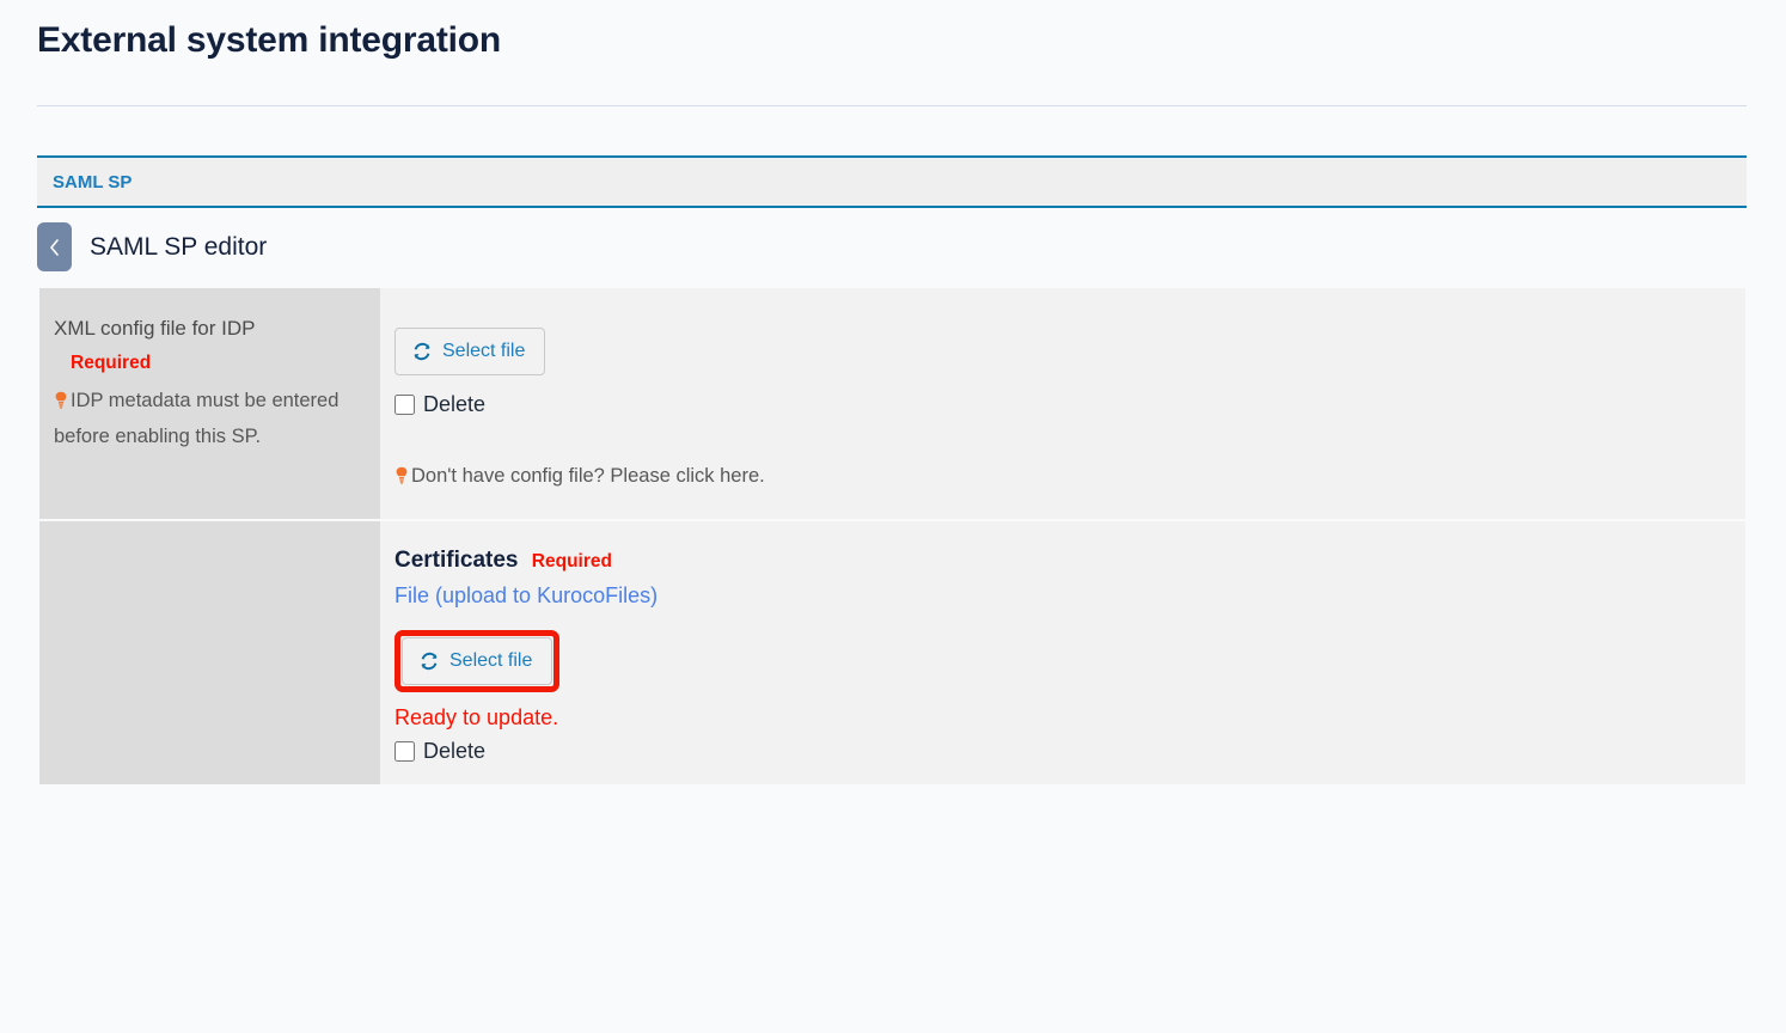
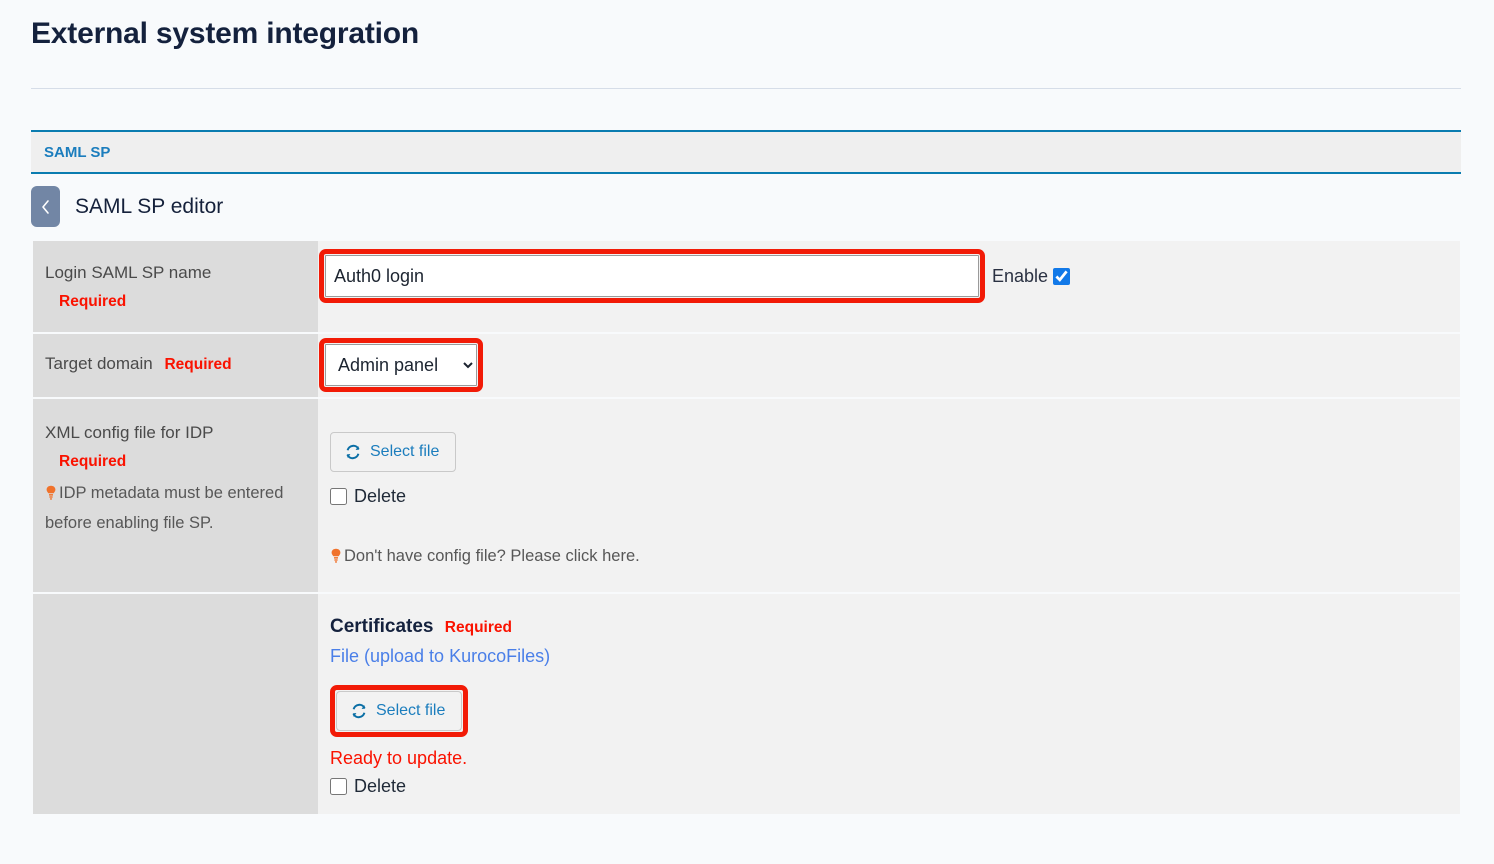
  External system integration
  SAML SP
  SAML SP editor
+ Login SAML SP name Required	Auth0 login Enable
+ Target domain Required	Admin panel
- XML config file for IDP Required IDP metadata must be entered before enabling this SP.	Select file Delete Don't have config file? Please click here.
+ XML config file for IDP Required IDP metadata must be entered before enabling file SP.	Select file Delete Don't have config file? Please click here.
  	Certificates Required File (upload to KurocoFiles) Select file Ready to update. Delete
